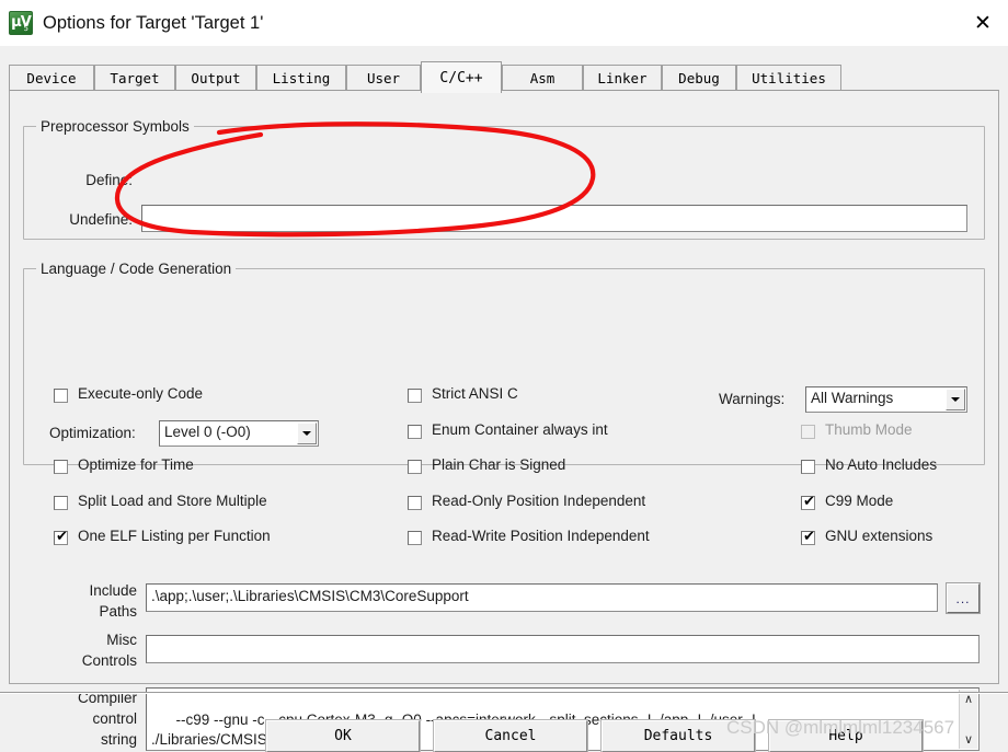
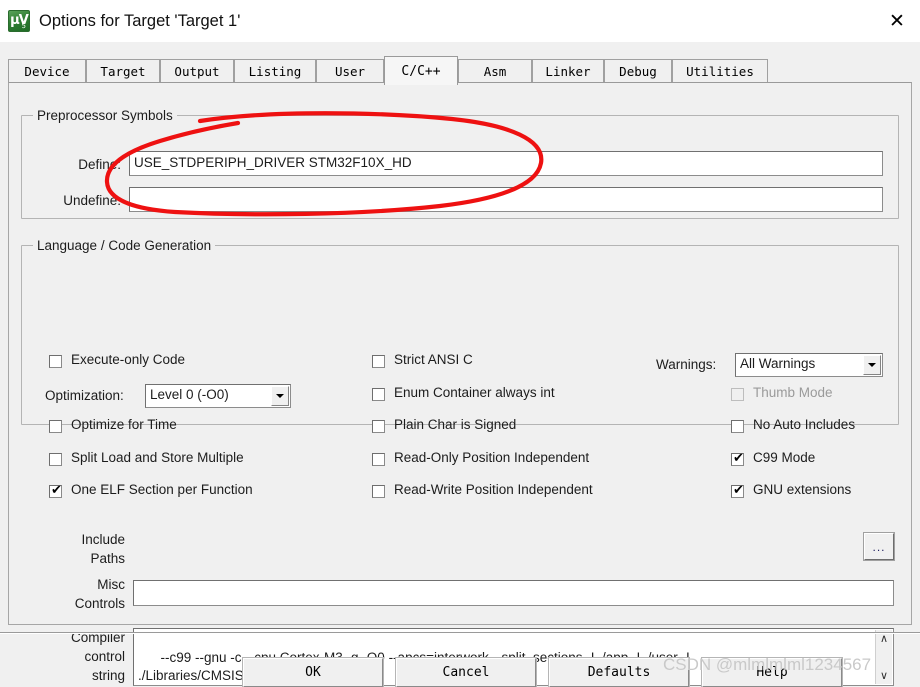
  μV
  5
  Options for Target 'Target 1'
  ✕
  Device
  Target
  Output
  Listing
  User
  C/C++
  Asm
  Linker
  Debug
  Utilities
  Preprocessor Symbols
  Defin:
+ USE_STDPERIPH_DRIVER STM32F10X_HD
  Undefine
  Language / Code Generation
  Execute-only Code
  Optimize for Time
  Split Load and Store Multiple
  ✔
- One ELF Listing per Function
+ One ELF Section per Function
  Optimization:
  Level 0 (-O0)
  Strict ANSI C
  Enum Container always int
  Plain Char is Signed
  Read-Only Position Independent
  Read-Write Position Independent
  Warnings:
  All Warnings
  Thumb Mode
  No Auto Includes
  ✔
  C99 Mode
  ✔
  GNU extensions
  Include
  Paths
- .\app;.\user;.\Libraries\CMSIS\CM3\CoreSupport
  ...
  Misc
  Controls
  Compiler
  control
  string
  ∧
  ∨
  OK
  Cancel
  Defaults
  Help
  CSDN @mlmlmlml1234567
